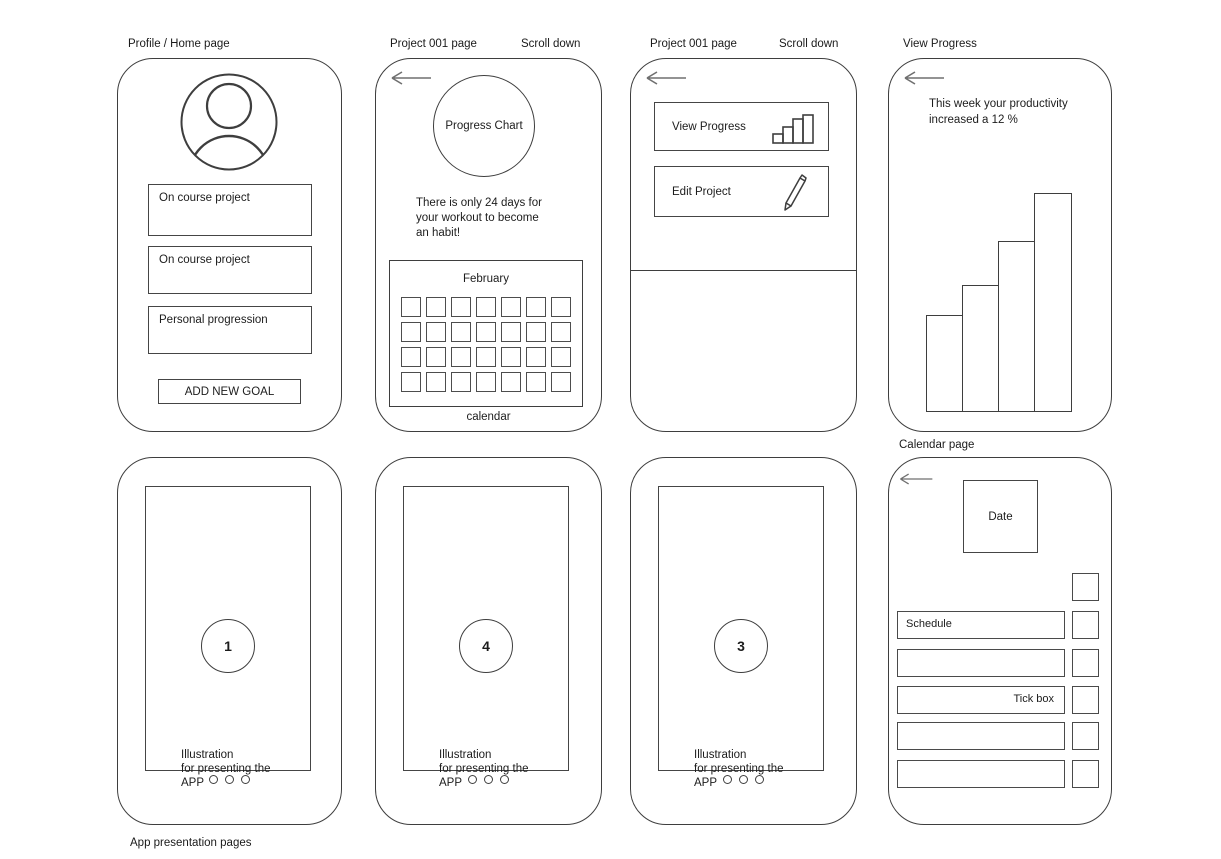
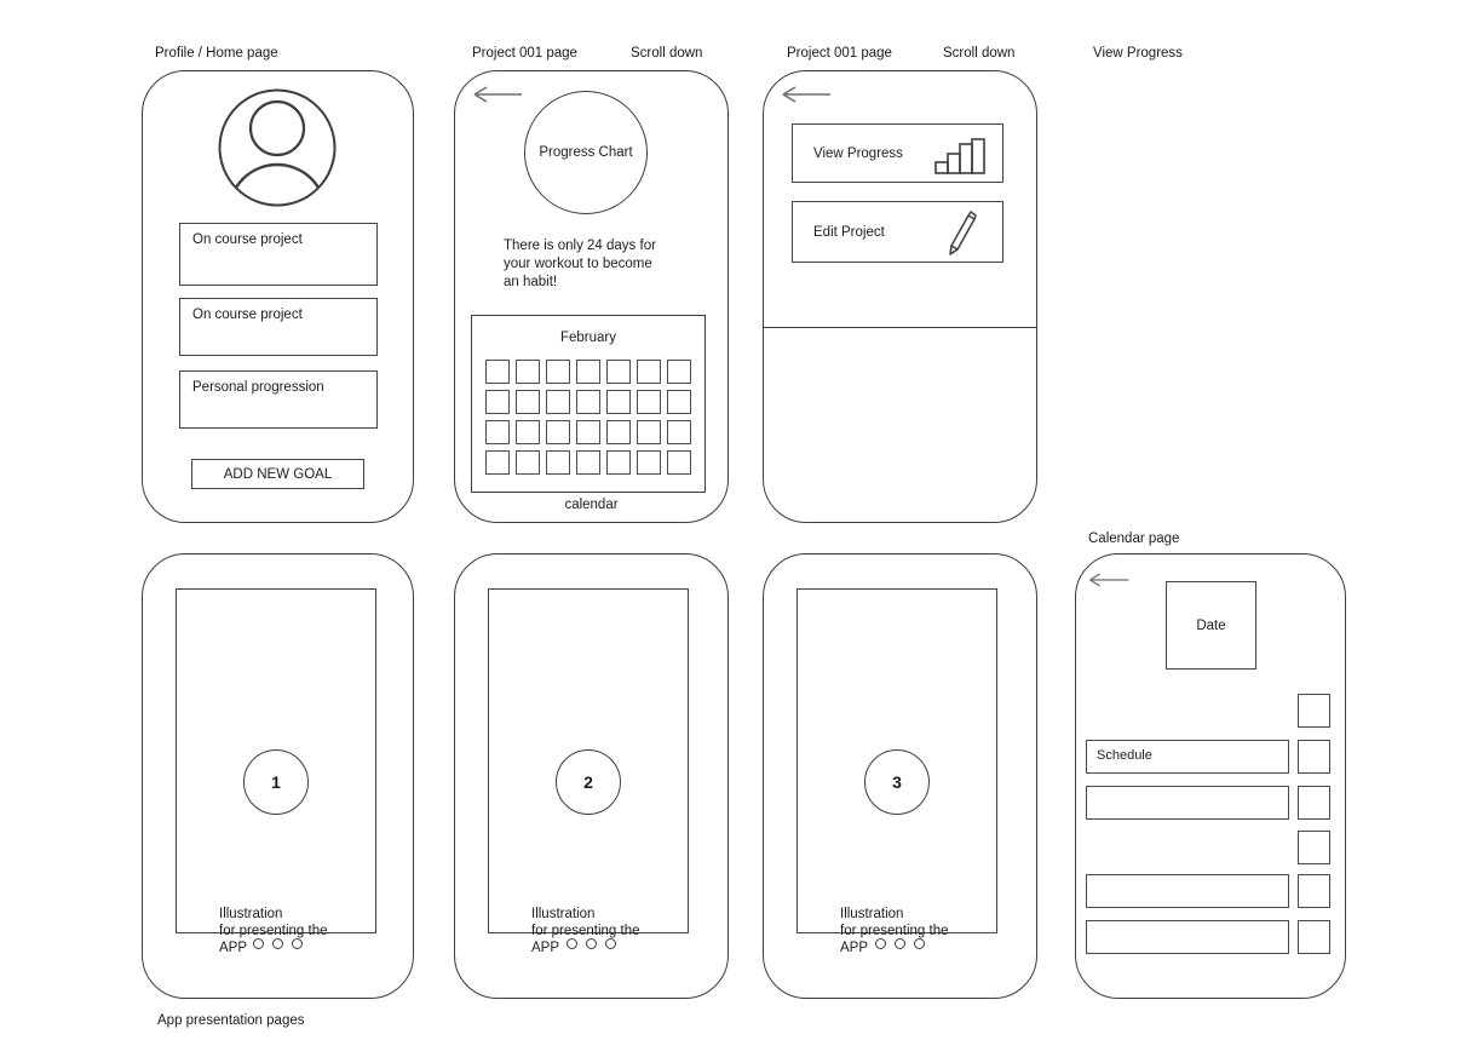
  Profile / Home page
  Project 001 page
  Scroll down
  Project 001 page
  Scroll down
  View Progress
  Calendar page
  App presentation pages
  On course project
  On course project
  Personal progression
  ADD NEW GOAL
  Progress Chart
  There is only 24 days for
  your workout to become
  an habit!
  February
  calendar
  View Progress
  Edit Project
- This week your productivity
- increased a 12 %
  1
  Illustration
  for presenting the
  APP
- 4
+ 2
  Illustration
  for presenting the
  APP
  3
  Illustration
  for presenting the
  APP
  Date
  Schedule
- Tick box
